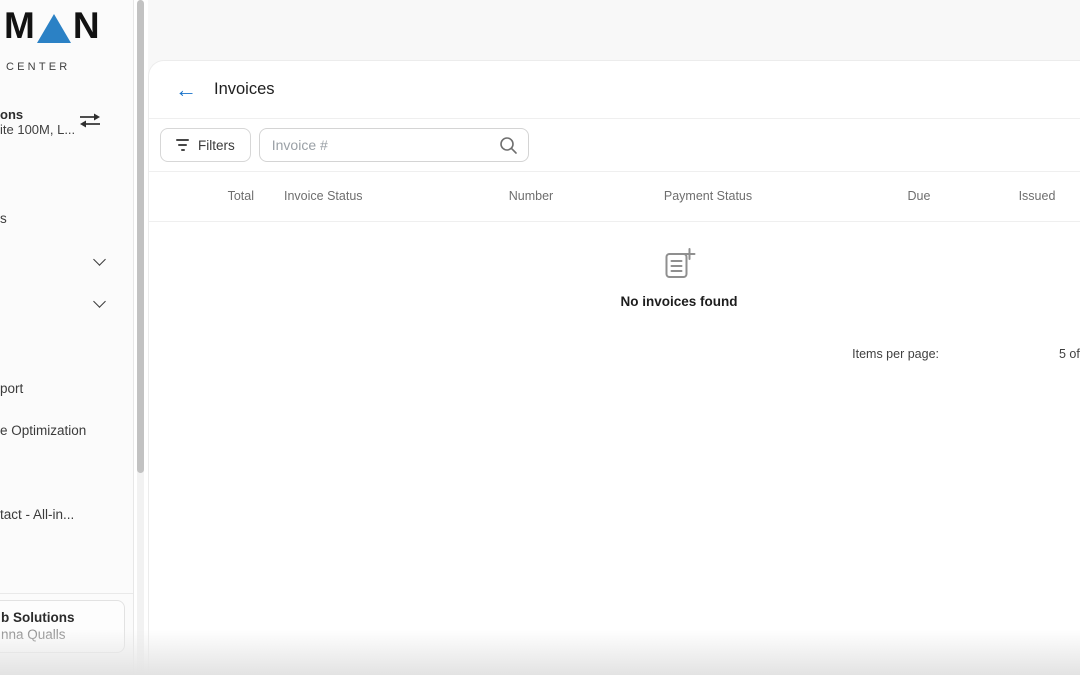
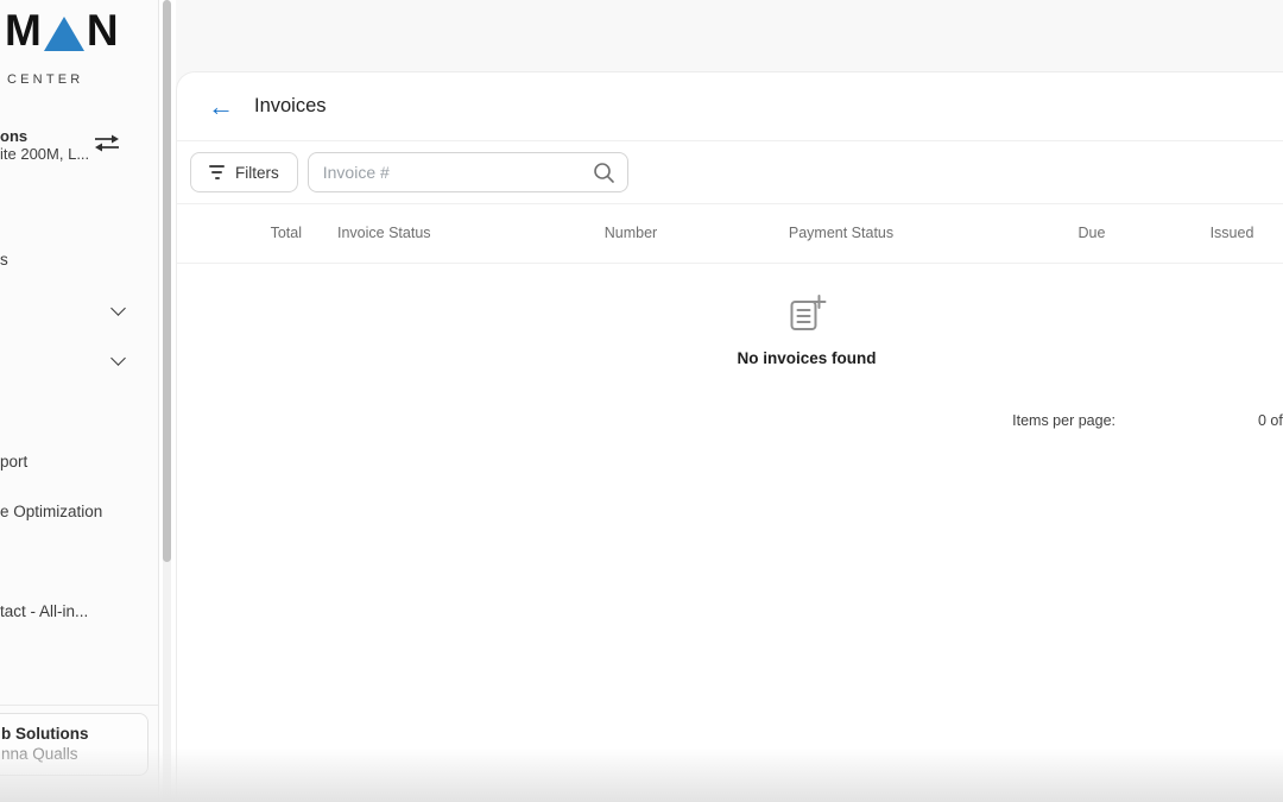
  M
  N
  CENTER
  ons
- ite 100M, L...
+ ite 200M, L...
  s
  port
  e Optimization
  tact - All-in...
  b Solutions
  ←
  Invoices
  Filters
  Invoice #
  Total
  Invoice Status
  Number
  Payment Status
  Due
  Issued
  No invoices found
  Items per page:
- 5 of
+ 0 of
